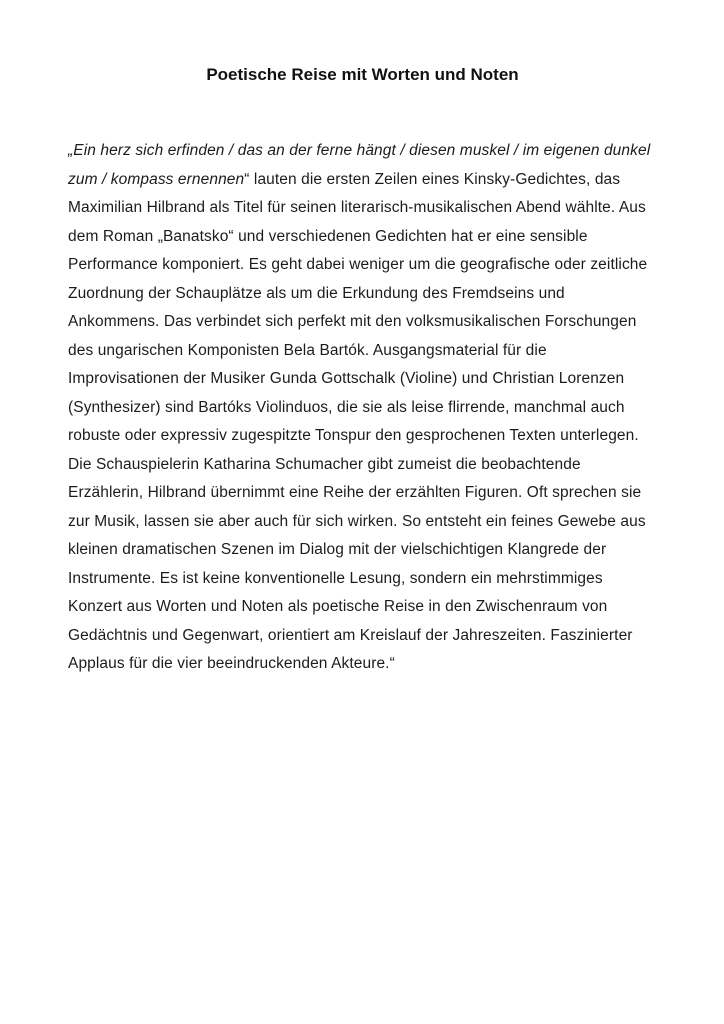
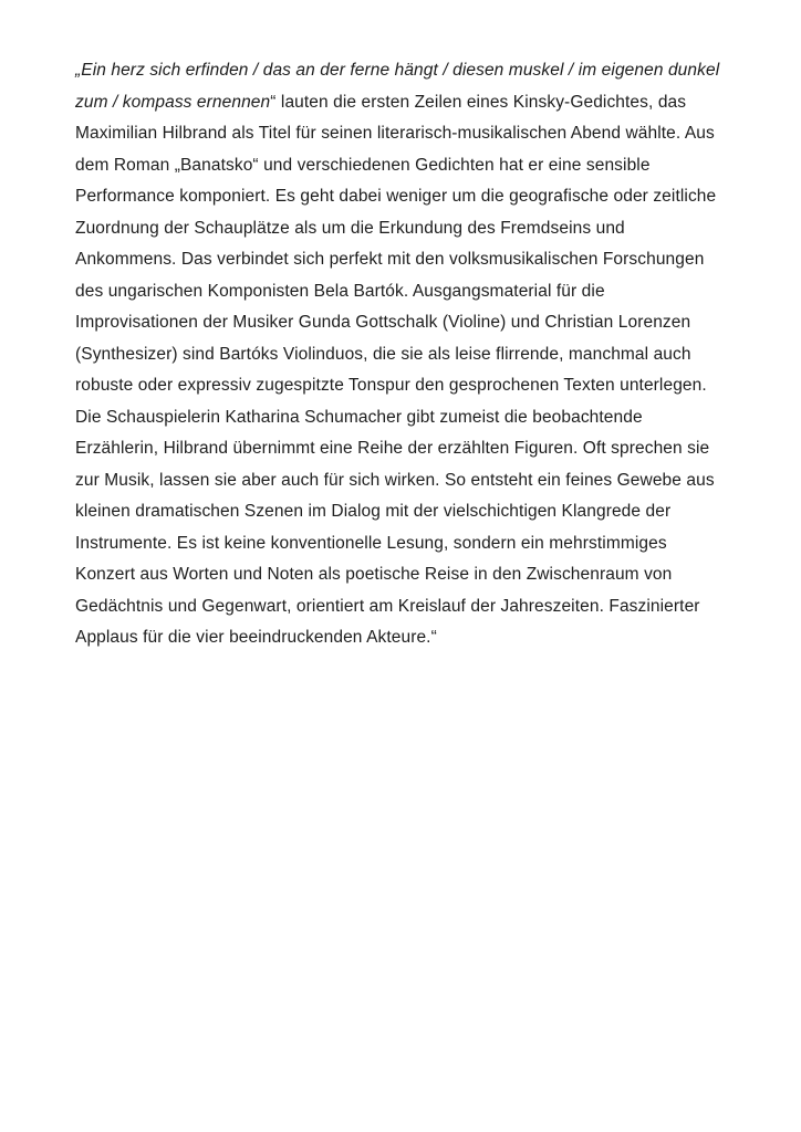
- Poetische Reise mit Worten und Noten
  „Ein herz sich erfinden / das an der ferne hängt / diesen muskel / im eigenen dunkel zum / kompass ernennen“ lauten die ersten Zeilen eines Kinsky-Gedichtes, das Maximilian Hilbrand als Titel für seinen literarisch-musikalischen Abend wählte. Aus dem Roman „Banatsko“ und verschiedenen Gedichten hat er eine sensible Performance komponiert. Es geht dabei weniger um die geografische oder zeitliche Zuordnung der Schauplätze als um die Erkundung des Fremdseins und Ankommens. Das verbindet sich perfekt mit den volksmusikalischen Forschungen des ungarischen Komponisten Bela Bartók. Ausgangsmaterial für die Improvisationen der Musiker Gunda Gottschalk (Violine) und Christian Lorenzen (Synthesizer) sind Bartóks Violinduos, die sie als leise flirrende, manchmal auch robuste oder expressiv zugespitzte Tonspur den gesprochenen Texten unterlegen. Die Schauspielerin Katharina Schumacher gibt zumeist die beobachtende Erzählerin, Hilbrand übernimmt eine Reihe der erzählten Figuren. Oft sprechen sie zur Musik, lassen sie aber auch für sich wirken. So entsteht ein feines Gewebe aus kleinen dramatischen Szenen im Dialog mit der vielschichtigen Klangrede der Instrumente. Es ist keine konventionelle Lesung, sondern ein mehrstimmiges Konzert aus Worten und Noten als poetische Reise in den Zwischenraum von Gedächtnis und Gegenwart, orientiert am Kreislauf der Jahreszeiten. Faszinierter Applaus für die vier beeindruckenden Akteure.“
